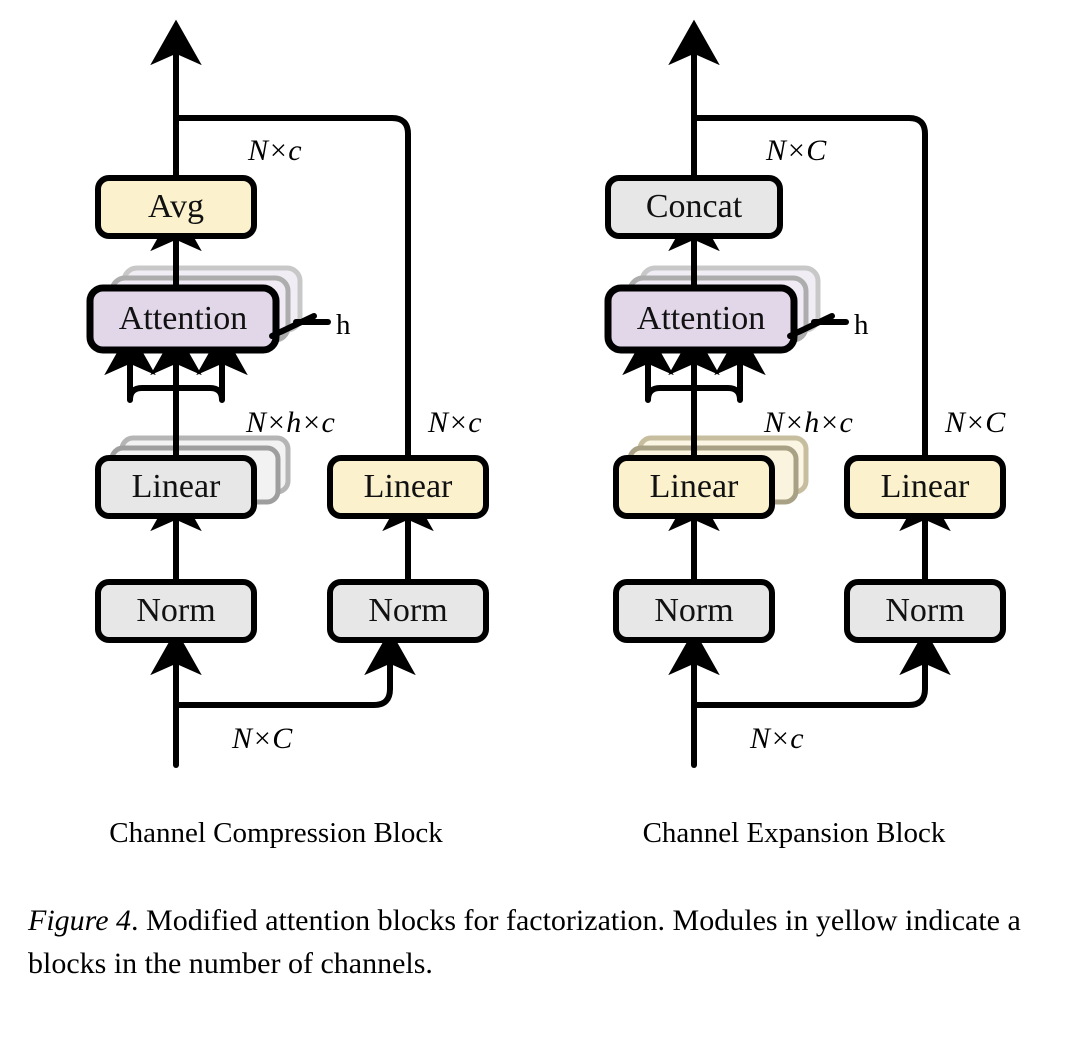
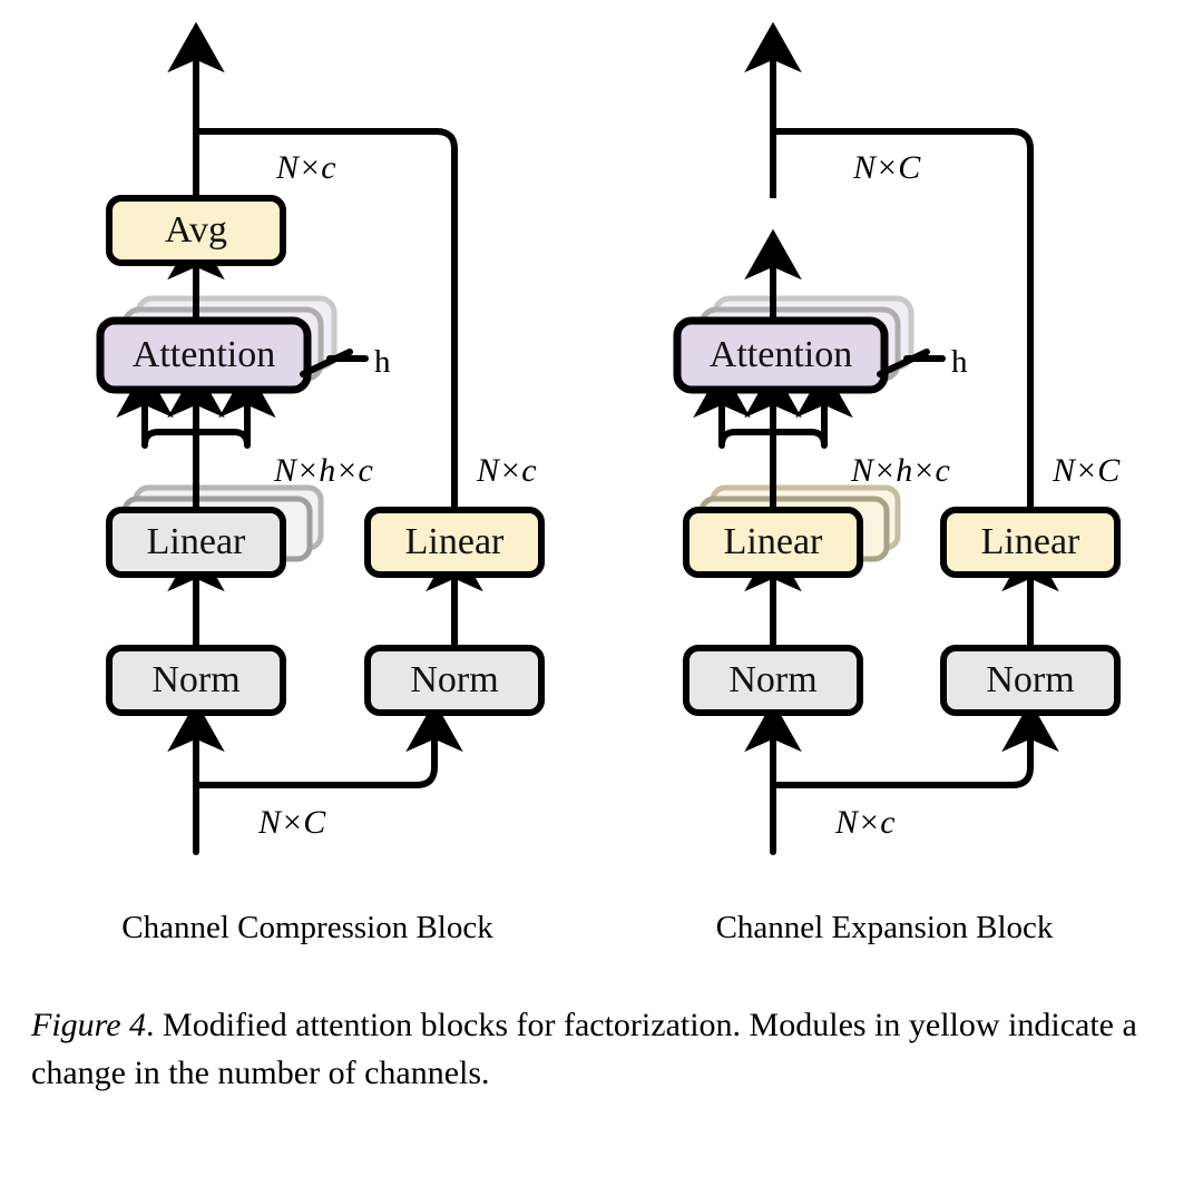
  Linear
  Linear
  Norm
  Norm
  Attention
  h
  Avg
  N×c
  N×h×c
  N×c
  N×C
  Channel Compression Block
  Linear
  Linear
  Norm
  Norm
  Attention
  h
- Concat
  N×C
  N×h×c
  N×C
  N×c
  Channel Expansion Block
- Figure 4. Modified attention blocks for factorization. Modules in yellow indicate a blocks in the number of channels.
+ Figure 4. Modified attention blocks for factorization. Modules in yellow indicate a change in the number of channels.
